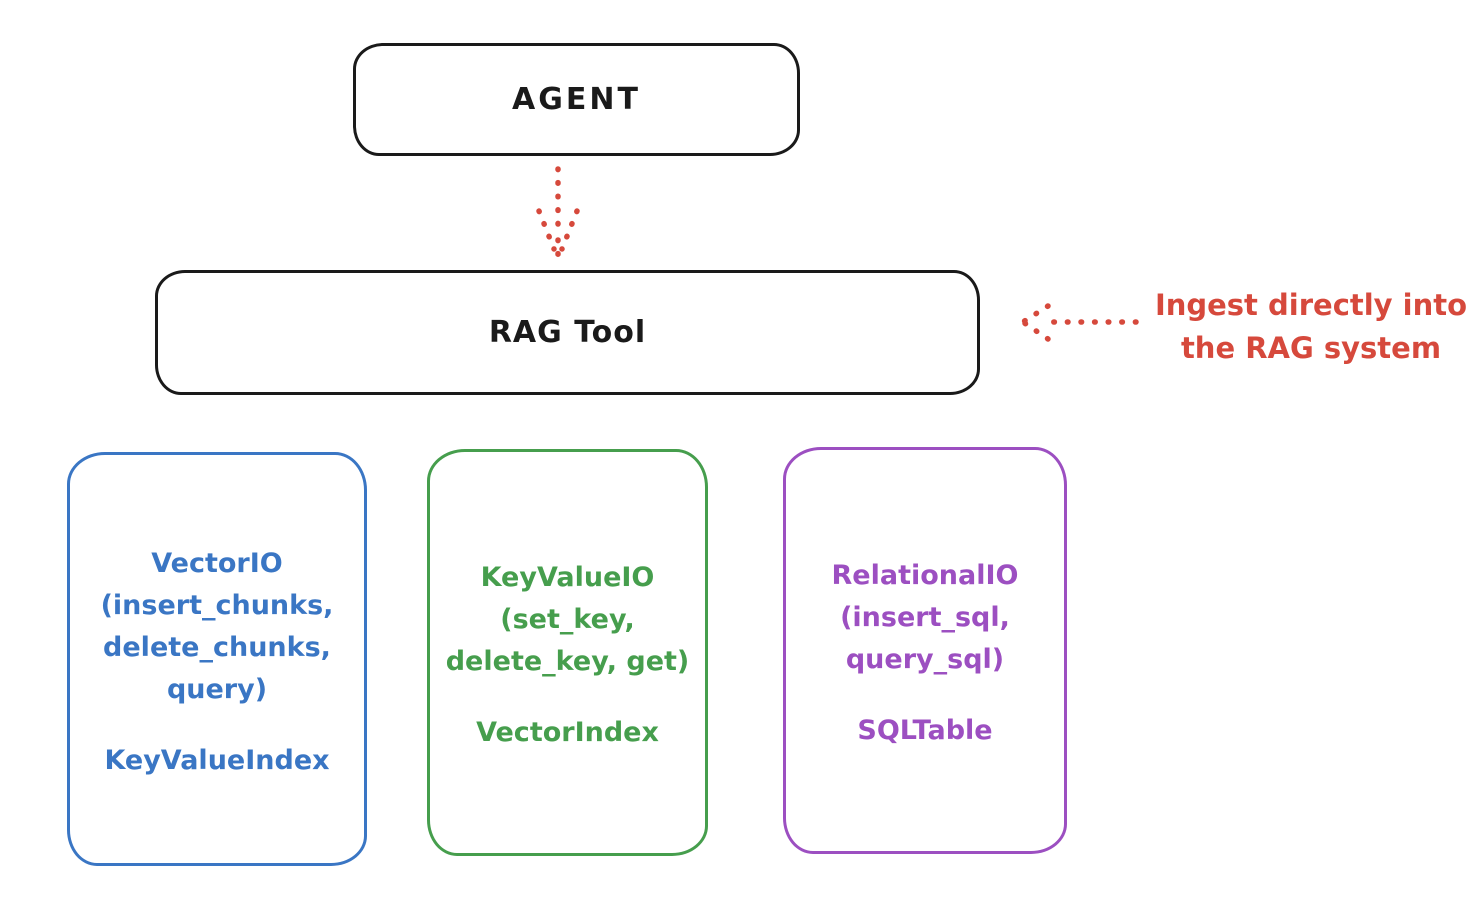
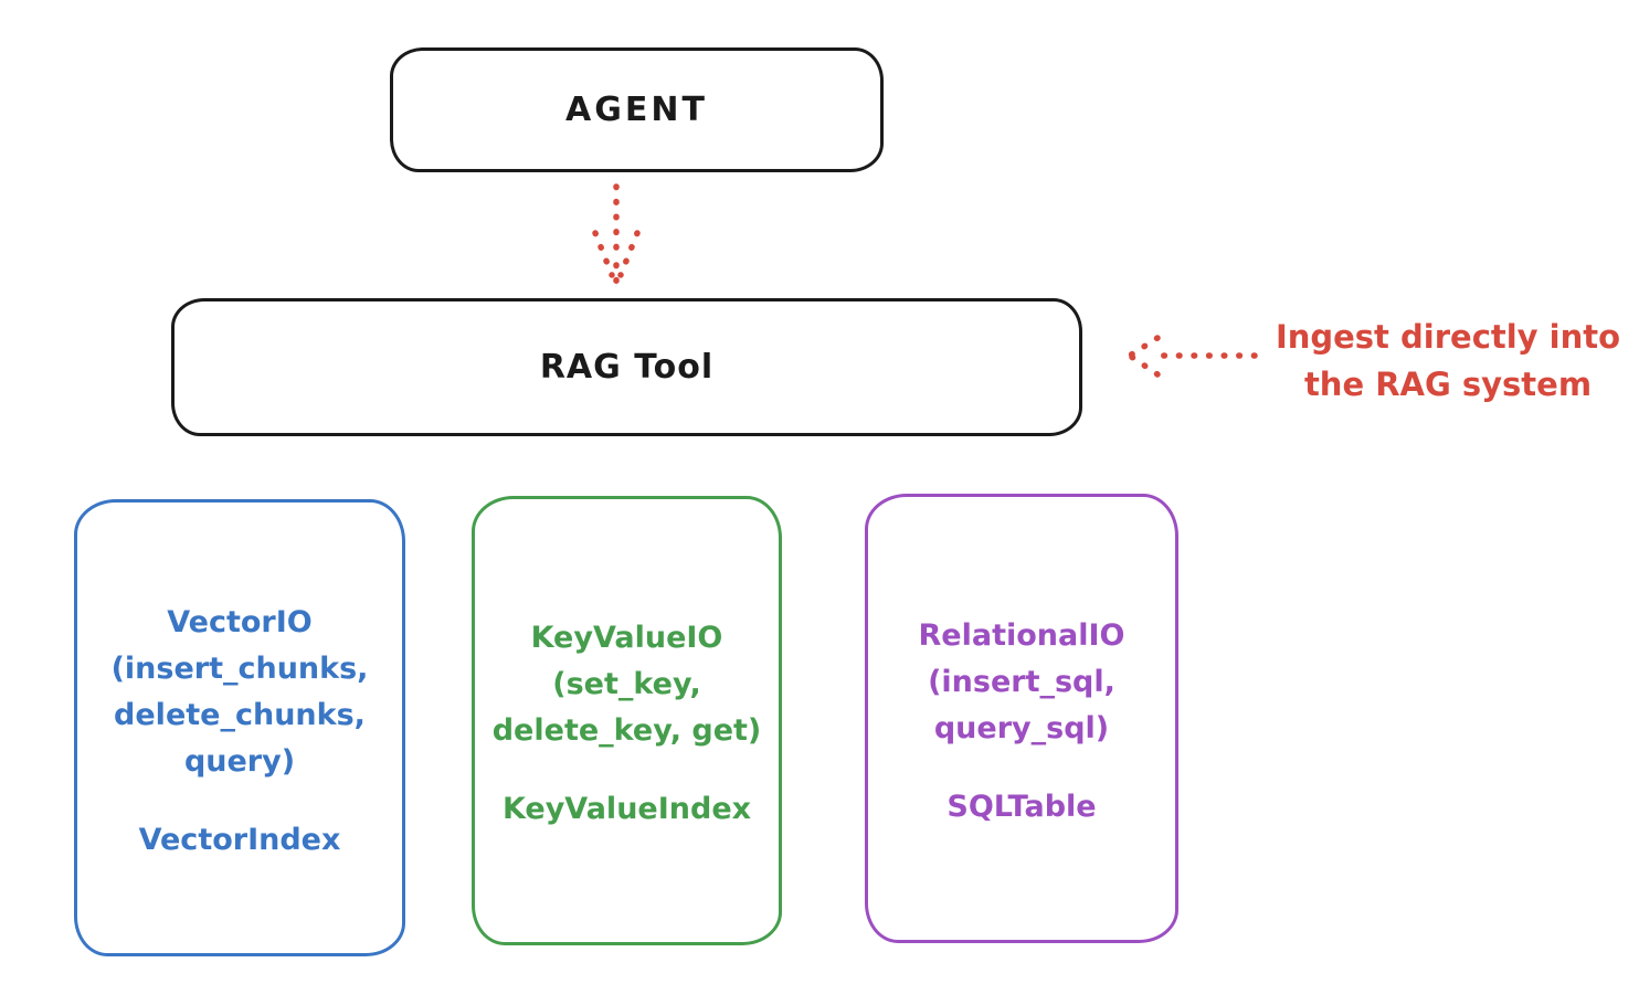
  AGENT
  RAG Tool
  Ingest directly into
  the RAG system
  VectorIO
  (insert_chunks,
  delete_chunks,
  query)
- KeyValueIndex
+ VectorIndex
  KeyValueIO
  (set_key,
  delete_key, get)
- VectorIndex
+ KeyValueIndex
  RelationalIO
  (insert_sql,
  query_sql)
  SQLTable
